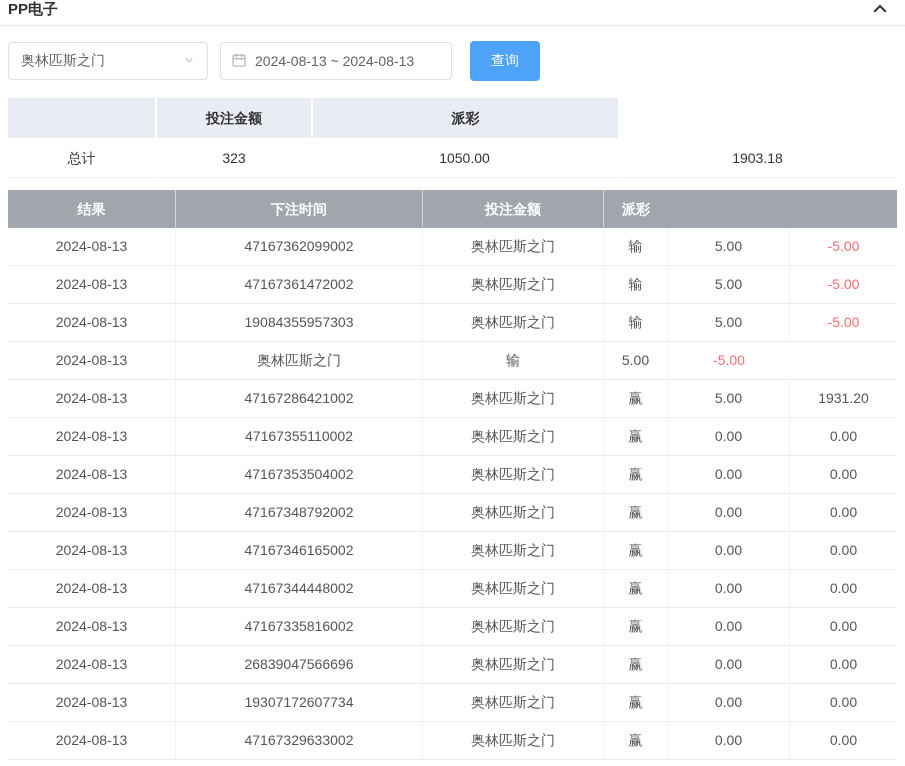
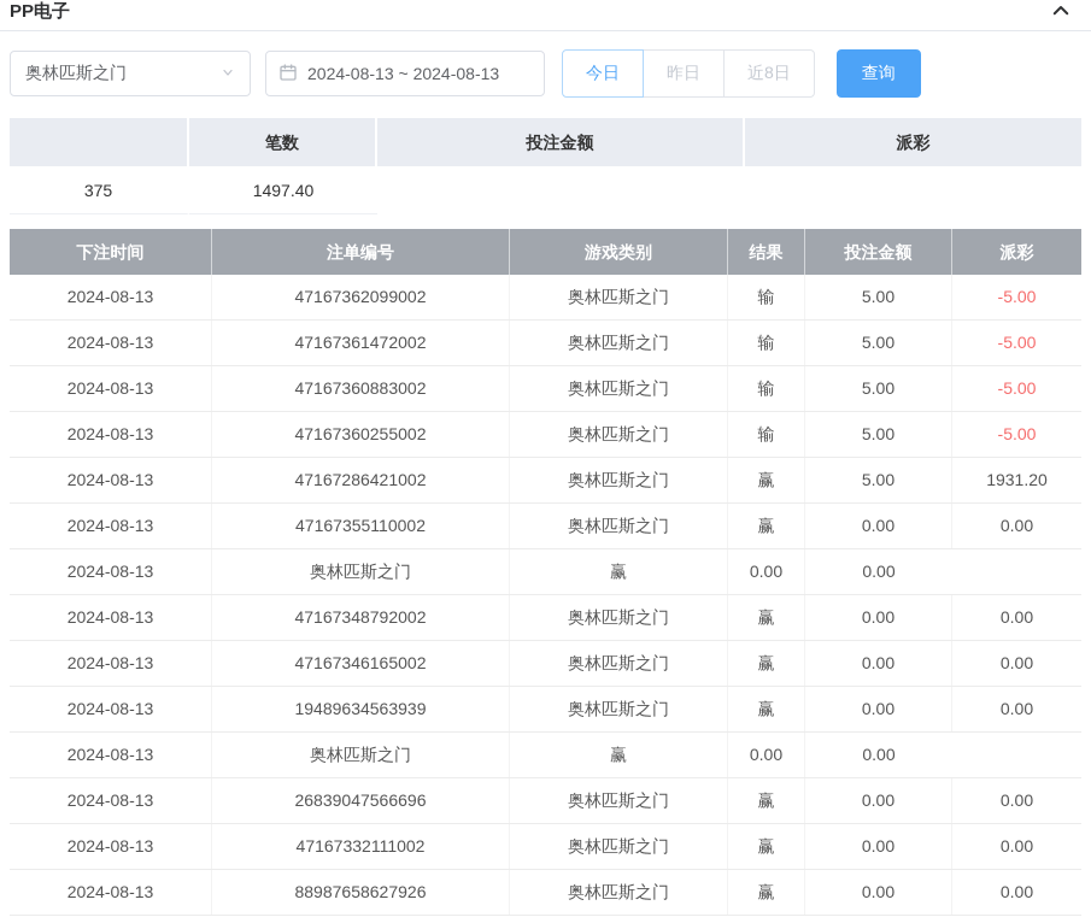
  PP电子
  奥林匹斯之门
  2024-08-13 ~ 2024-08-13
+ 今日
+ 昨日
+ 近8日
  查询
+ 笔数
  投注金额
  派彩
- 总计
- 323
+ 375
- 1050.00
- 1903.18
+ 1497.40
- 结果
+ 下注时间
+ 注单编号
+ 游戏类别
- 下注时间
+ 结果
  投注金额
  派彩
  2024-08-13
  47167362099002
  奥林匹斯之门
  输
  5.00
  -5.00
  2024-08-13
  47167361472002
  奥林匹斯之门
  输
  5.00
  -5.00
  2024-08-13
- 19084355957303
+ 47167360883002
  奥林匹斯之门
  输
  5.00
  -5.00
  2024-08-13
+ 47167360255002
  奥林匹斯之门
  输
  5.00
  -5.00
  2024-08-13
  47167286421002
  奥林匹斯之门
  赢
  5.00
  1931.20
  2024-08-13
  47167355110002
  奥林匹斯之门
  赢
  0.00
  0.00
  2024-08-13
- 47167353504002
  奥林匹斯之门
  赢
  0.00
  0.00
  2024-08-13
  47167348792002
  奥林匹斯之门
  赢
  0.00
  0.00
  2024-08-13
  47167346165002
  奥林匹斯之门
  赢
  0.00
  0.00
  2024-08-13
- 47167344448002
+ 19489634563939
  奥林匹斯之门
  赢
  0.00
  0.00
  2024-08-13
- 47167335816002
  奥林匹斯之门
  赢
  0.00
  0.00
  2024-08-13
  26839047566696
  奥林匹斯之门
  赢
  0.00
  0.00
  2024-08-13
- 19307172607734
+ 47167332111002
  奥林匹斯之门
  赢
  0.00
  0.00
  2024-08-13
- 47167329633002
+ 88987658627926
  奥林匹斯之门
  赢
  0.00
  0.00
